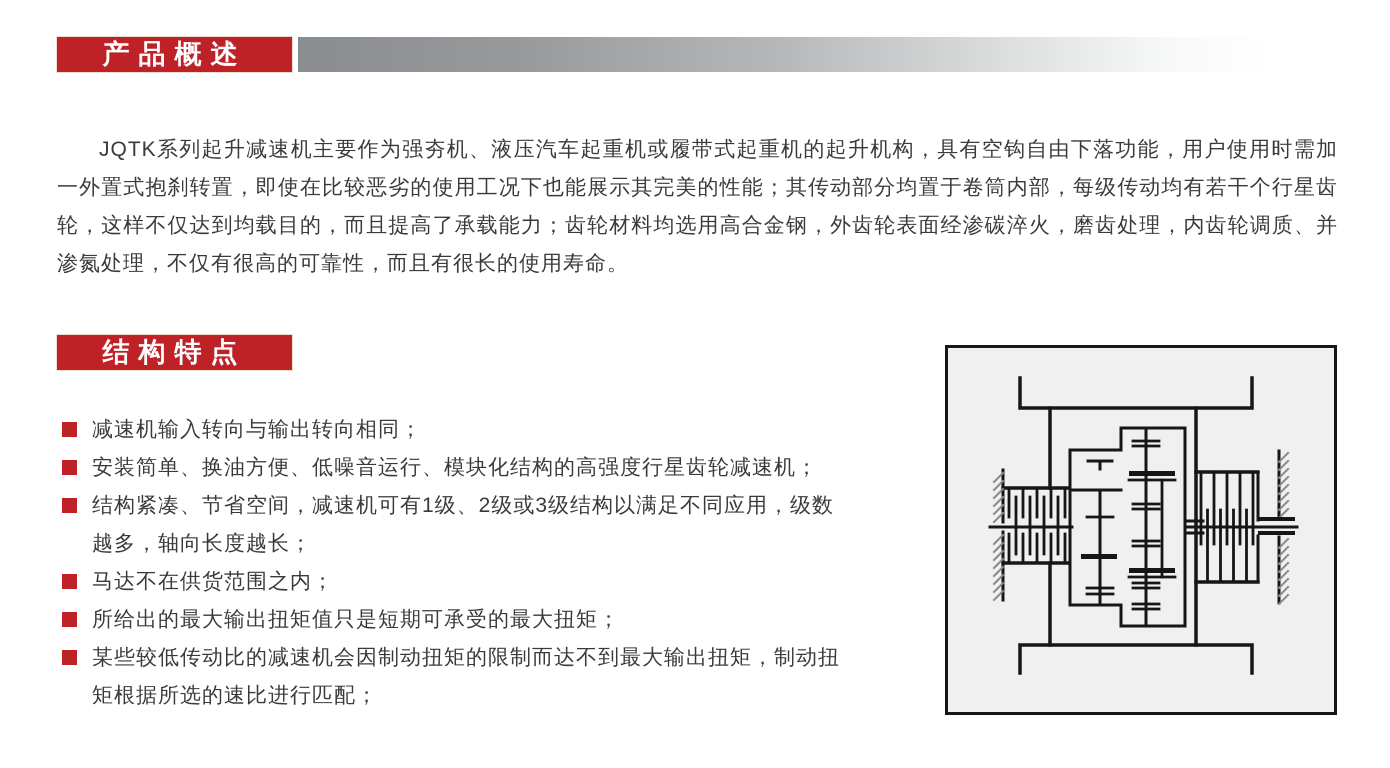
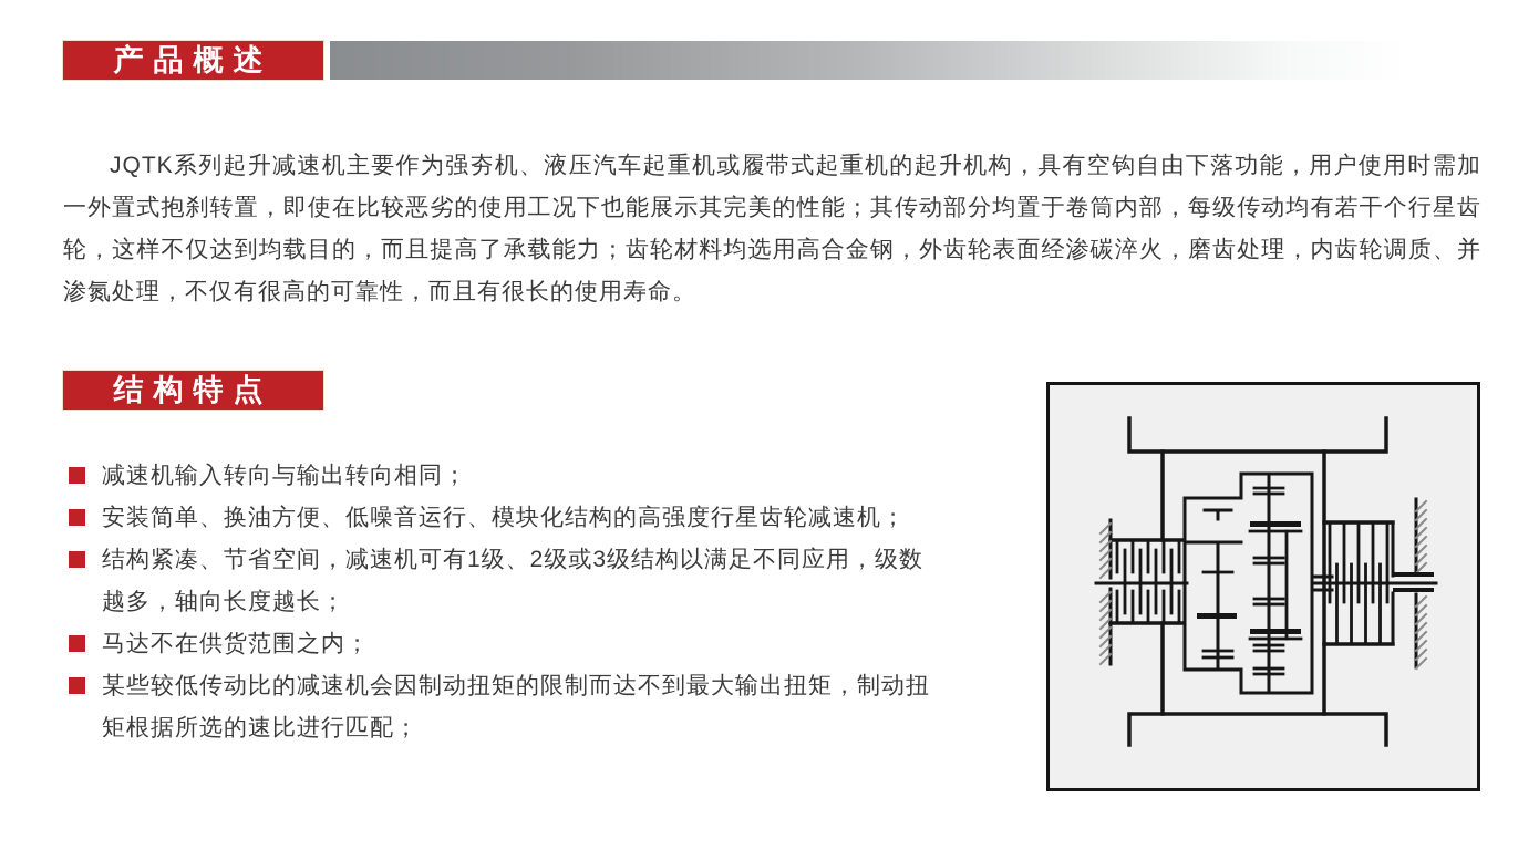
  产品概述
  JQTK系列起升减速机主要作为强夯机、液压汽车起重机或履带式起重机的起升机构，具有空钩自由下落功能，用户使用时需加一外置式抱刹转置，即使在比较恶劣的使用工况下也能展示其完美的性能；其传动部分均置于卷筒内部，每级传动均有若干个行星齿轮，这样不仅达到均载目的，而且提高了承载能力；齿轮材料均选用高合金钢，外齿轮表面经渗碳淬火，磨齿处理，内齿轮调质、并渗氮处理，不仅有很高的可靠性，而且有很长的使用寿命。
  结构特点
  减速机输入转向与输出转向相同；
  安装简单、换油方便、低噪音运行、模块化结构的高强度行星齿轮减速机；
  结构紧凑、节省空间，减速机可有1级、2级或3级结构以满足不同应用，级数越多，轴向长度越长；
  马达不在供货范围之内；
- 所给出的最大输出扭矩值只是短期可承受的最大扭矩；
  某些较低传动比的减速机会因制动扭矩的限制而达不到最大输出扭矩，制动扭矩根据所选的速比进行匹配；
